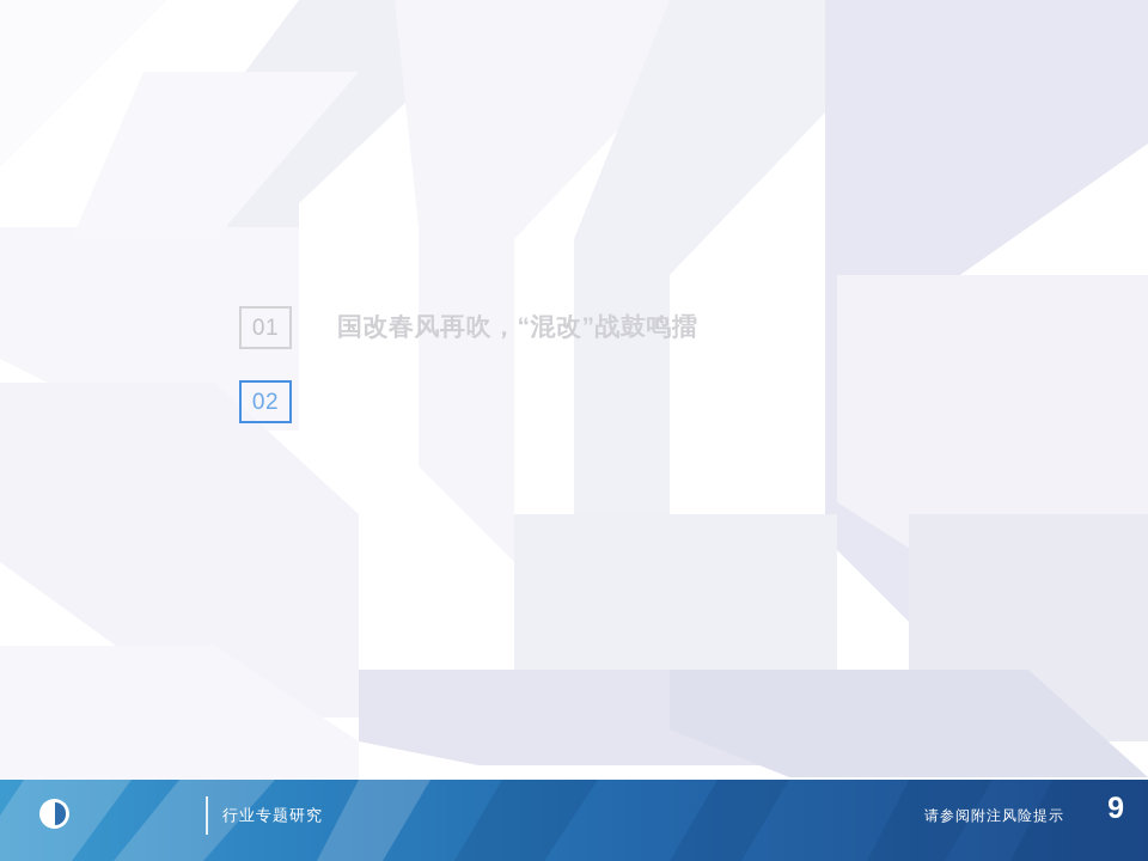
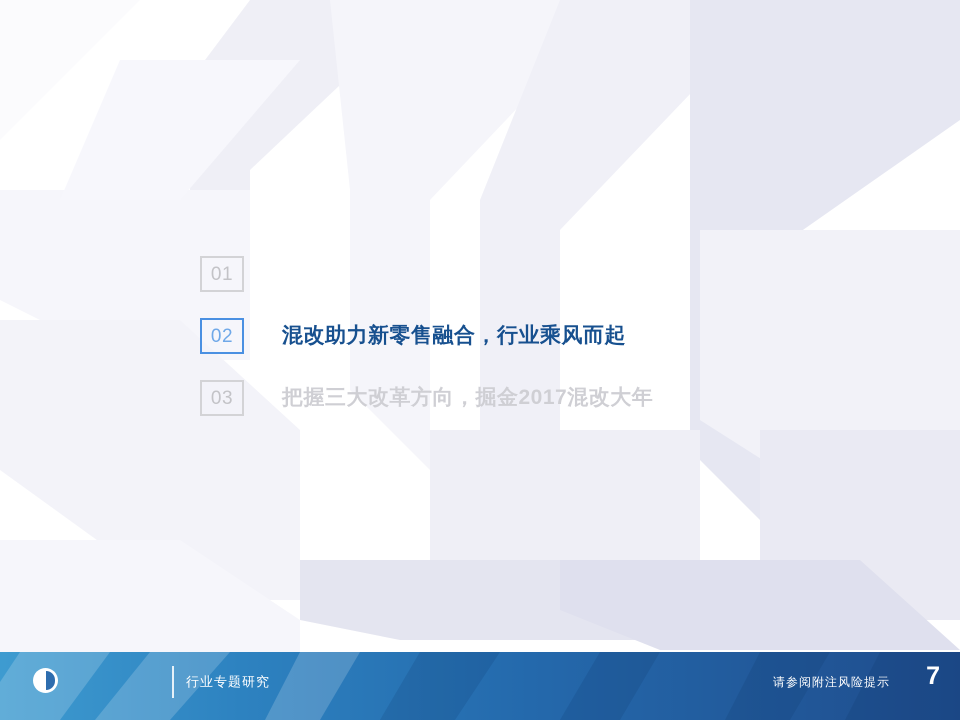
  01
- 国改春风再吹，“混改”战鼓鸣擂
  02
+ 混改助力新零售融合，行业乘风而起
+ 03
+ 把握三大改革方向，掘金2017混改大年
  行业专题研究
  请参阅附注风险提示
- 9
+ 7
